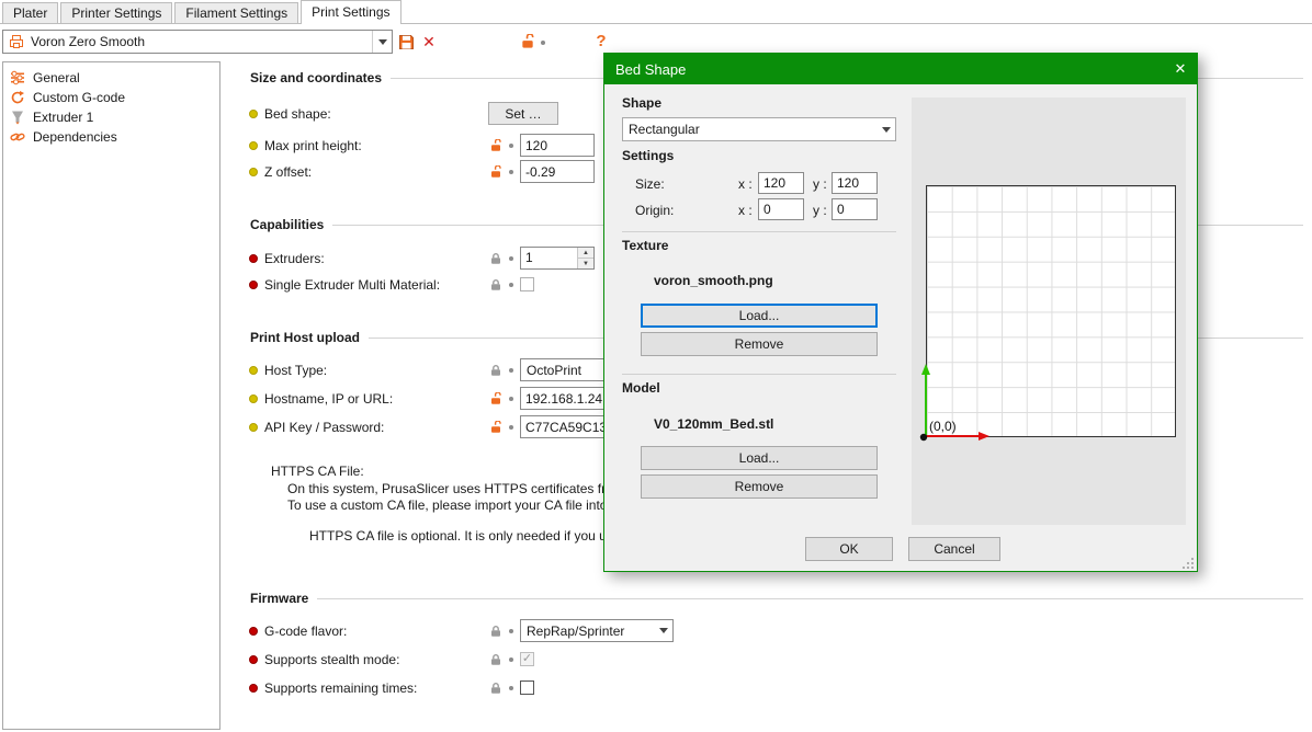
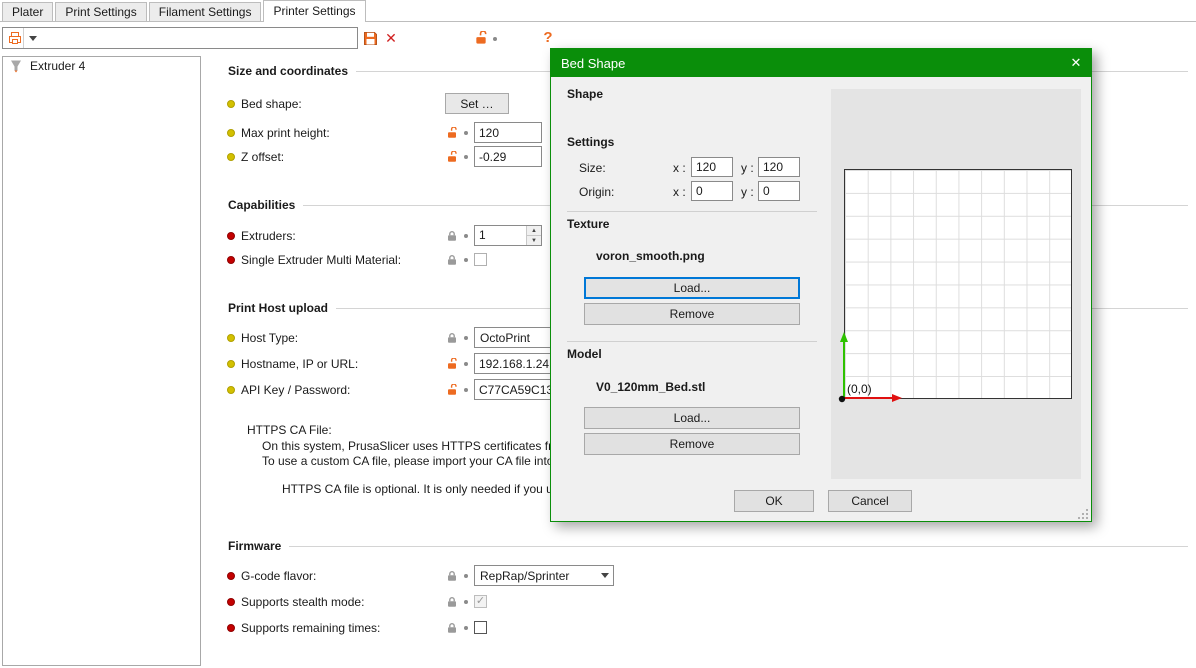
  Plater
- Printer Settings
+ Print Settings
  Filament Settings
- Print Settings
+ Printer Settings
- Voron Zero Smooth
  ✕
  ?
- General
- Custom G-code
- Extruder 1
+ Extruder 4
- Dependencies
  Size and coordinates
  Bed shape:
  Set …
  Max print height:
  120
  Z offset:
  -0.29
  Capabilities
  Extruders:
  1
  Single Extruder Multi Material:
  Print Host upload
  Host Type:
  OctoPrint
  Hostname, IP or URL:
  192.168.1.24
  API Key / Password:
  C77CA59C1
  HTTPS CA File:
  Firmware
  G-code flavor:
  RepRap/Sprinter
  Supports stealth mode:
  ✓
  Supports remaining times:
  Bed Shape
  ✕
  Shape
- Rectangular
  Settings
  Size:
  x :
  120
  y :
  120
  Origin:
  x :
  0
  y :
  0
  Texture
  voron_smooth.png
  Load...
  Remove
  Model
  V0_120mm_Bed.stl
  Load...
  Remove
  (0,0)
  OK
  Cancel
